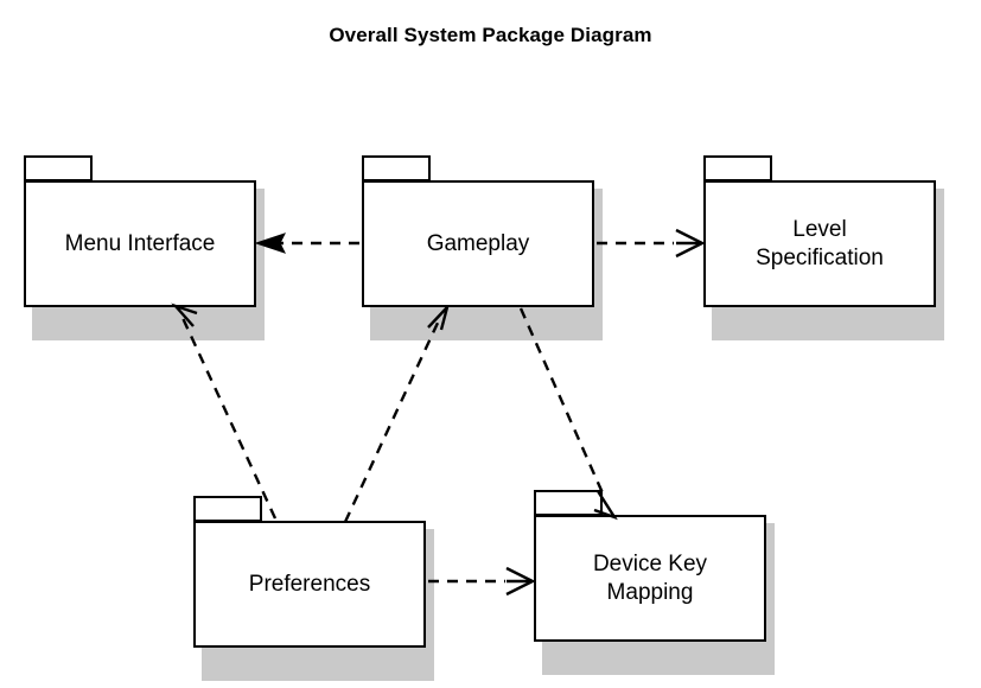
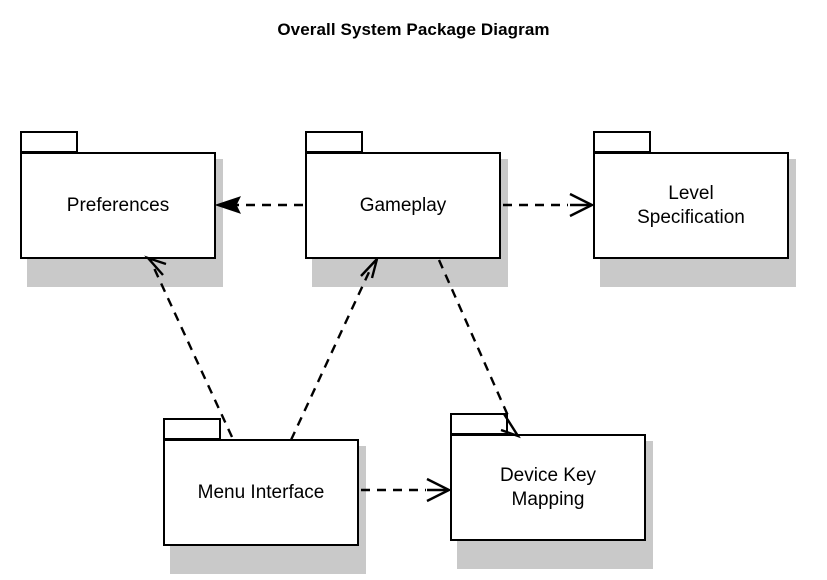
  Overall System Package Diagram
- Menu Interface
+ Preferences
  Gameplay
  Level
  Specification
- Preferences
+ Menu Interface
  Device Key
  Mapping
